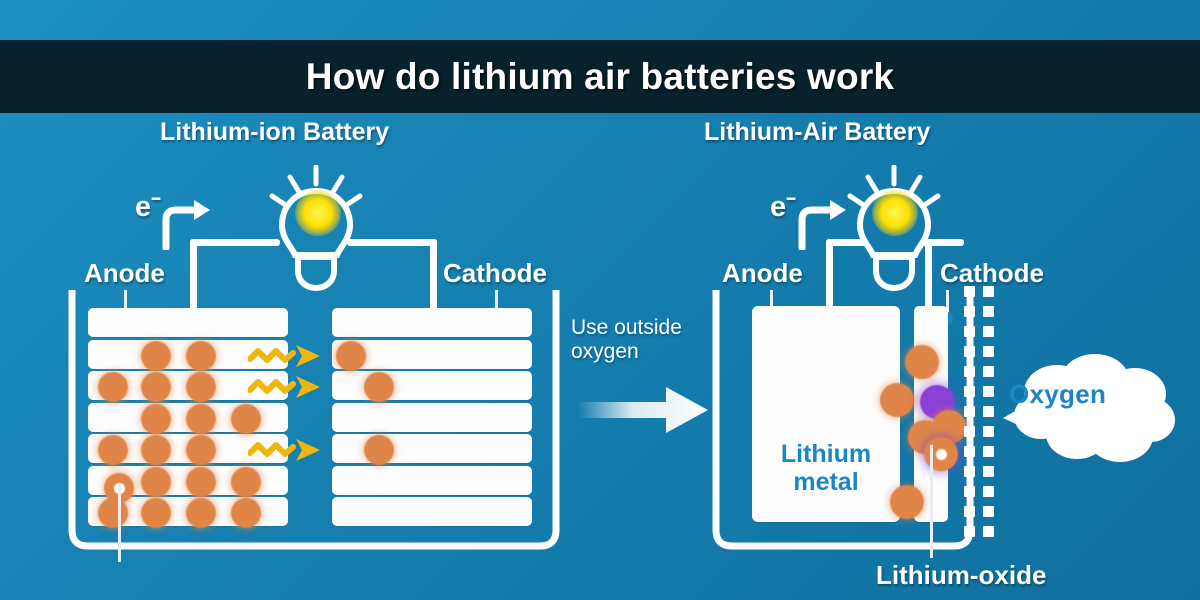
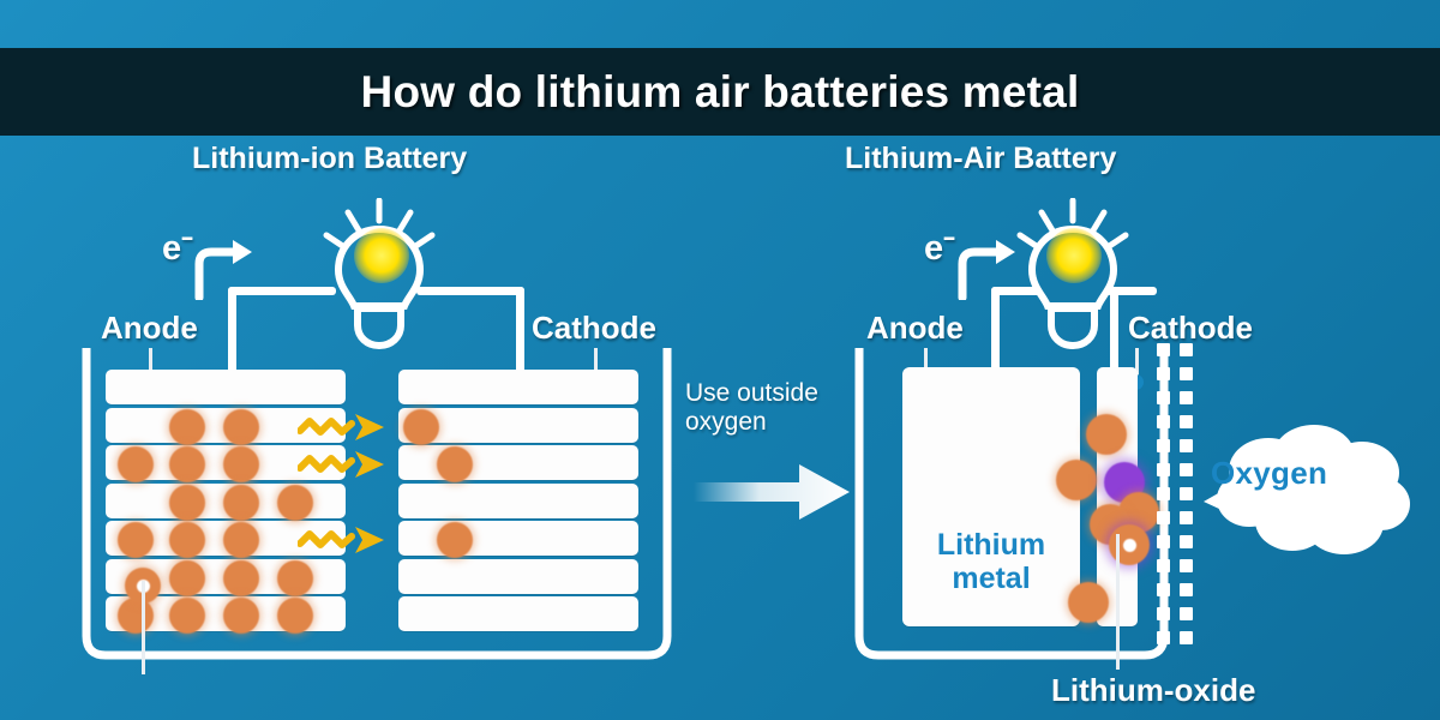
- How do lithium air batteries work
+ How do lithium air batteries metal
  Lithium-ion Battery
  e⁻
  Anode
  Cathode
  Use outside
  oxygen
  Lithium-Air Battery
  e⁻
  Anode
  Cathode
  Lithium
  metal
  Oxygen
  Lithium-oxide
